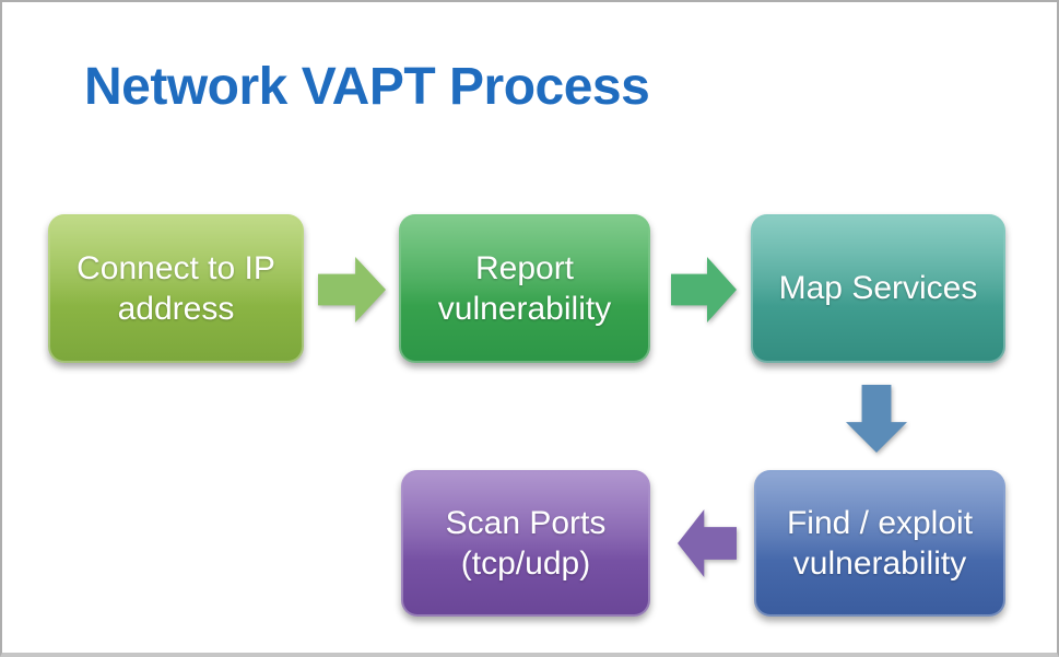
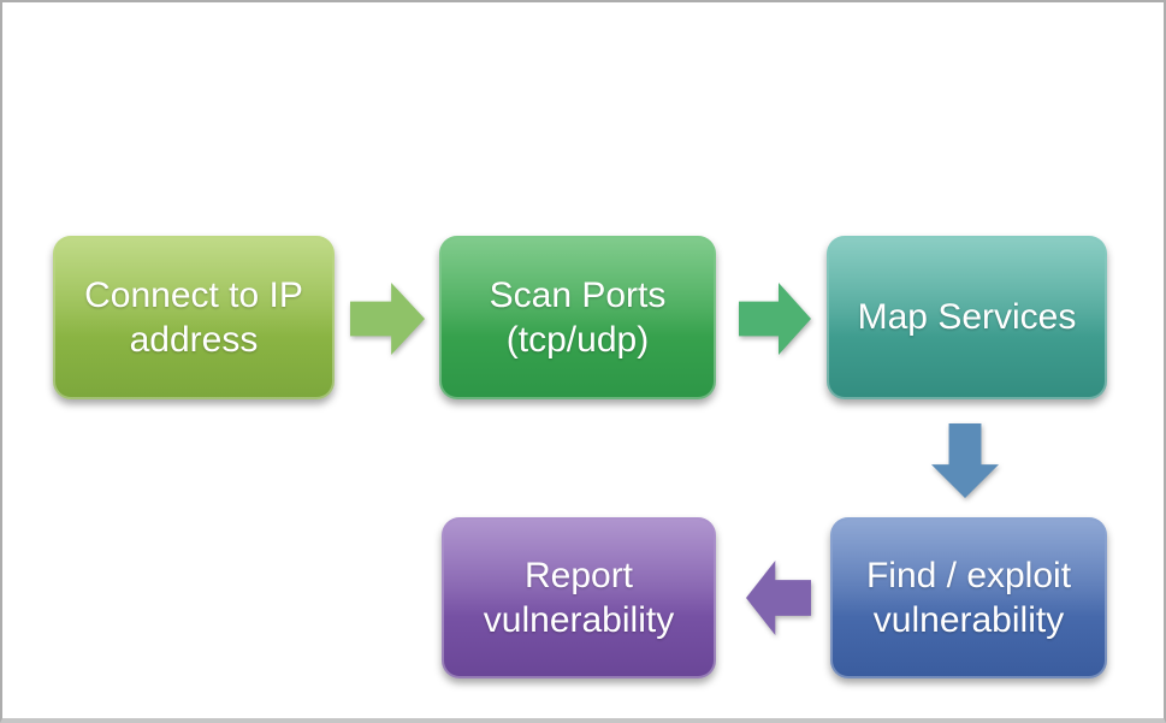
- Network VAPT Process
  Connect to IP address
- Report vulnerability
+ Scan Ports (tcp/udp)
  Map Services
- Scan Ports (tcp/udp)
+ Report vulnerability
  Find / exploit vulnerability
